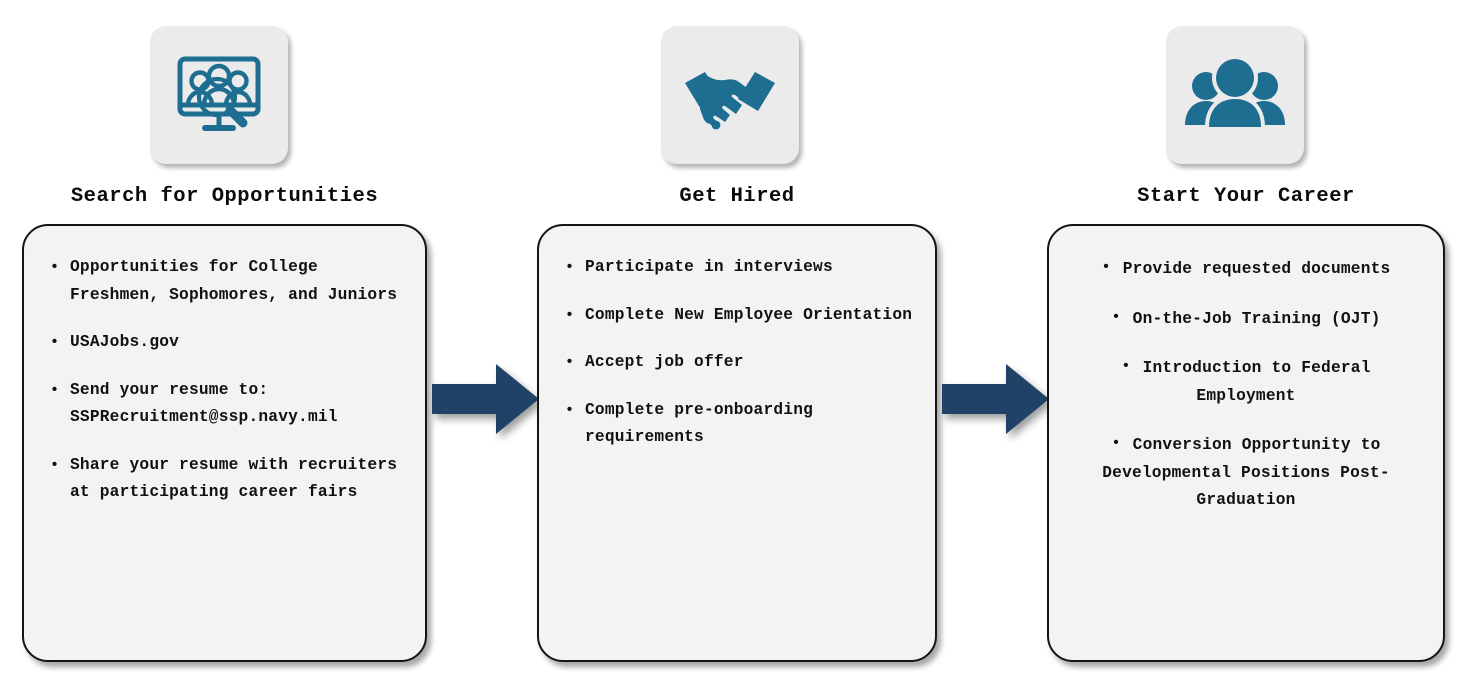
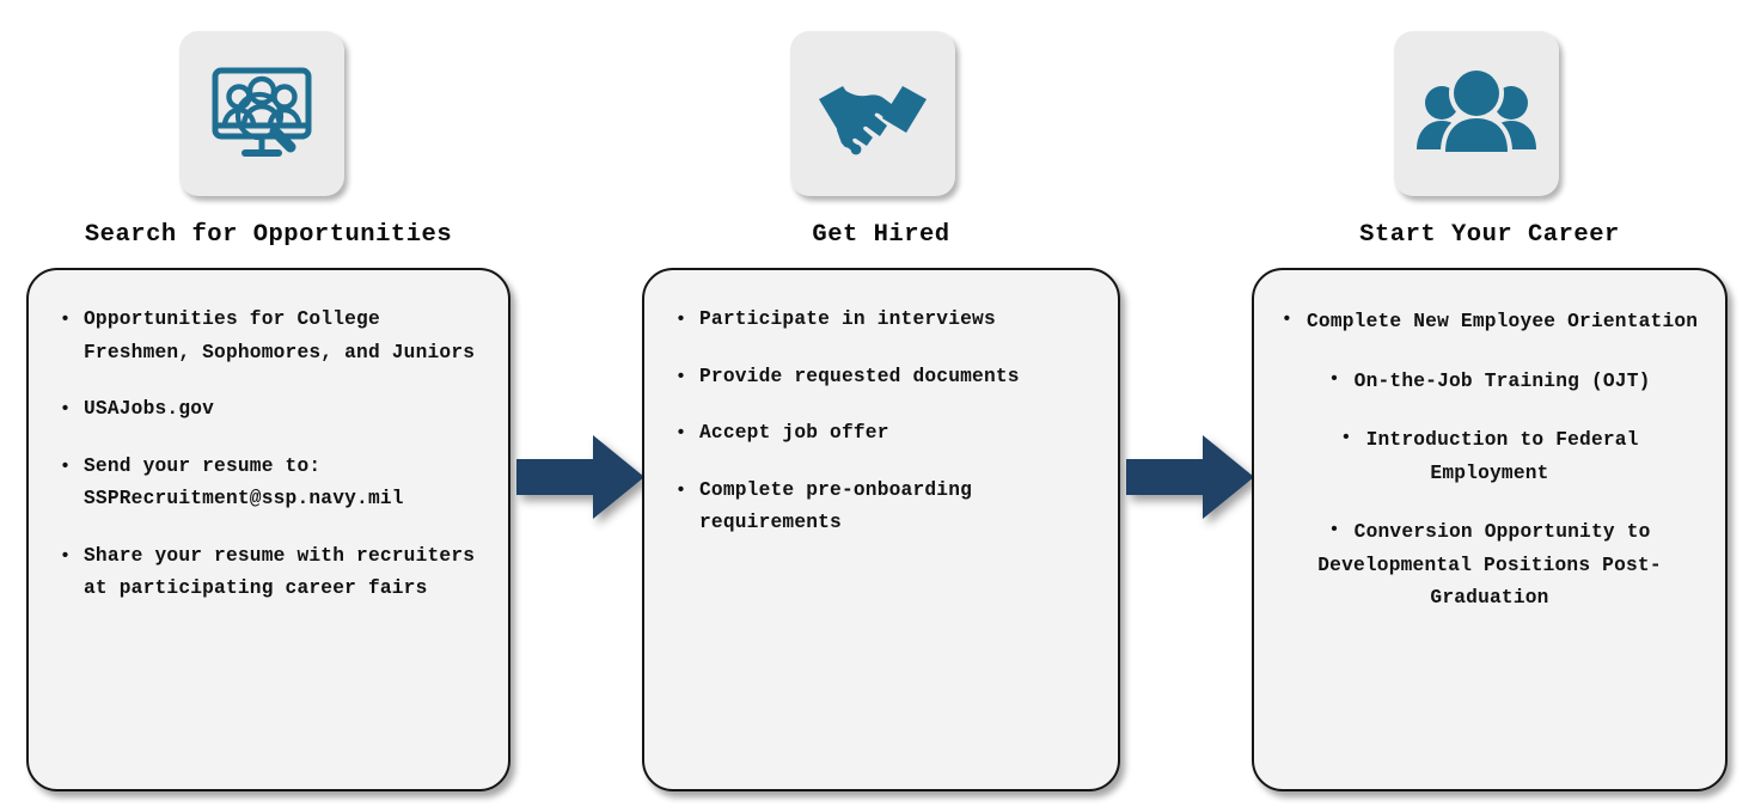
  Search for Opportunities
  Opportunities for College Freshmen, Sophomores, and Juniors
  USAJobs.gov
  Send your resume to: SSPRecruitment@ssp.navy.mil
  Share your resume with recruiters at participating career fairs
  Get Hired
  Participate in interviews
- Complete New Employee Orientation
+ Provide requested documents
  Accept job offer
  Complete pre-onboarding requirements
  Start Your Career
- • Provide requested documents
+ • Complete New Employee Orientation
  • On-the-Job Training (OJT)
  • Introduction to Federal Employment
  • Conversion Opportunity to Developmental Positions Post-Graduation
